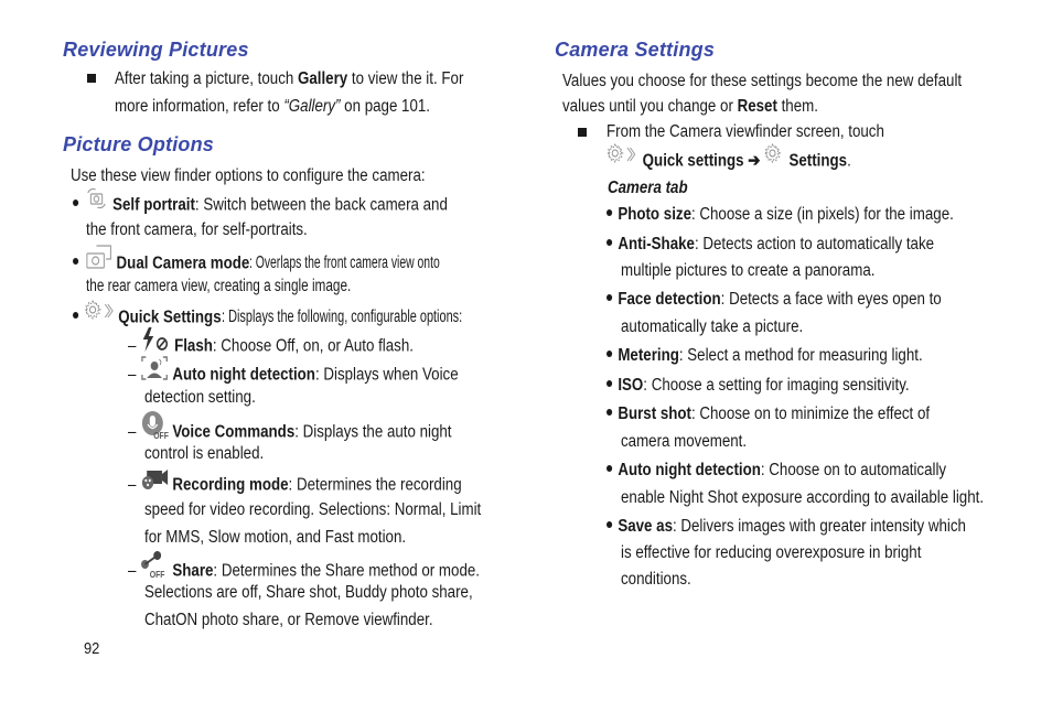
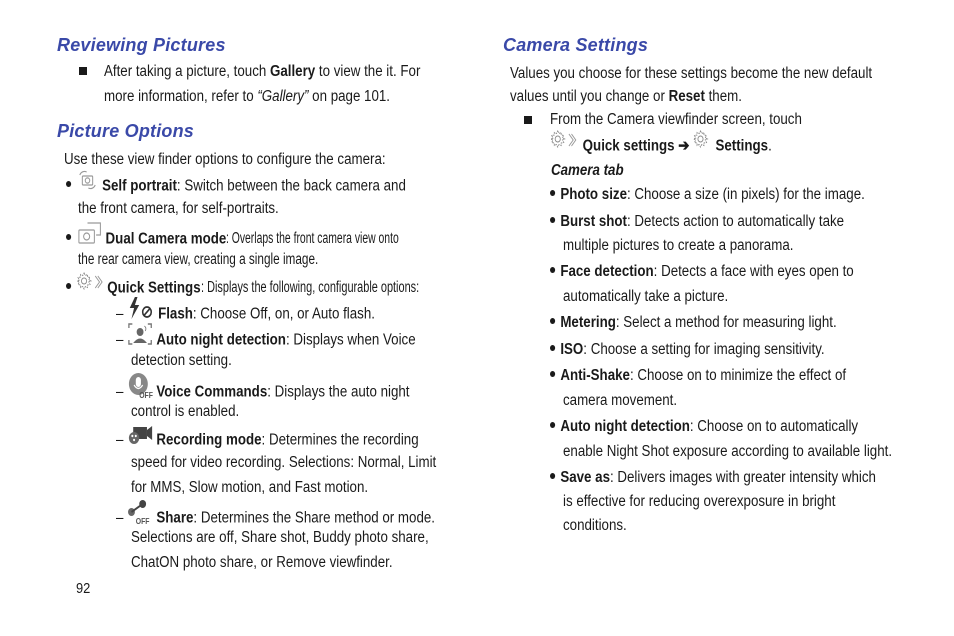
  Reviewing Pictures
  After taking a picture, touch Gallery to view the it. For
  more information, refer to “Gallery” on page 101.
  Picture Options
  Use these view finder options to configure the camera:
  Self portrait: Switch between the back camera and
  the front camera, for self-portraits.
  Dual Camera mode: Overlaps the front camera view onto
  the rear camera view, creating a single image.
  Quick Settings: Displays the following, configurable options:
  – Flash: Choose Off, on, or Auto flash.
  – Auto night detection: Displays when Voice
  detection setting.
  –
  OFF
  Voice Commands: Displays the auto night
  control is enabled.
  – Recording mode: Determines the recording
  speed for video recording. Selections: Normal, Limit
  for MMS, Slow motion, and Fast motion.
  –
  OFF
  Share: Determines the Share method or mode.
  Selections are off, Share shot, Buddy photo share,
  ChatON photo share, or Remove viewfinder.
  92
  Camera Settings
  Values you choose for these settings become the new default
  values until you change or Reset them.
  From the Camera viewfinder screen, touch
  Quick settings ➔ Settings.
  Camera tab
  Photo size: Choose a size (in pixels) for the image.
- Anti-Shake: Detects action to automatically take
+ Burst shot: Detects action to automatically take
  multiple pictures to create a panorama.
  Face detection: Detects a face with eyes open to
  automatically take a picture.
  Metering: Select a method for measuring light.
  ISO: Choose a setting for imaging sensitivity.
- Burst shot: Choose on to minimize the effect of
+ Anti-Shake: Choose on to minimize the effect of
  camera movement.
  Auto night detection: Choose on to automatically
  enable Night Shot exposure according to available light.
  Save as: Delivers images with greater intensity which
  is effective for reducing overexposure in bright
  conditions.
